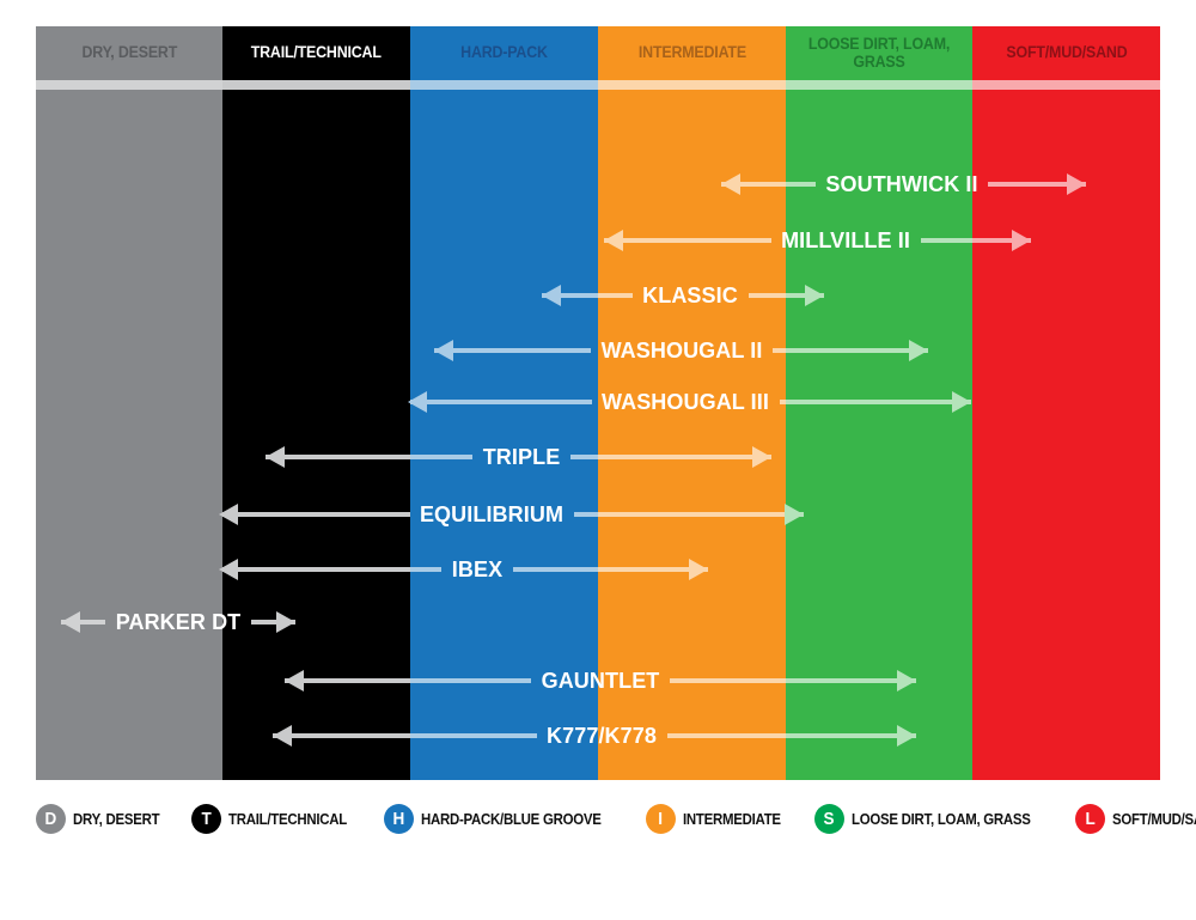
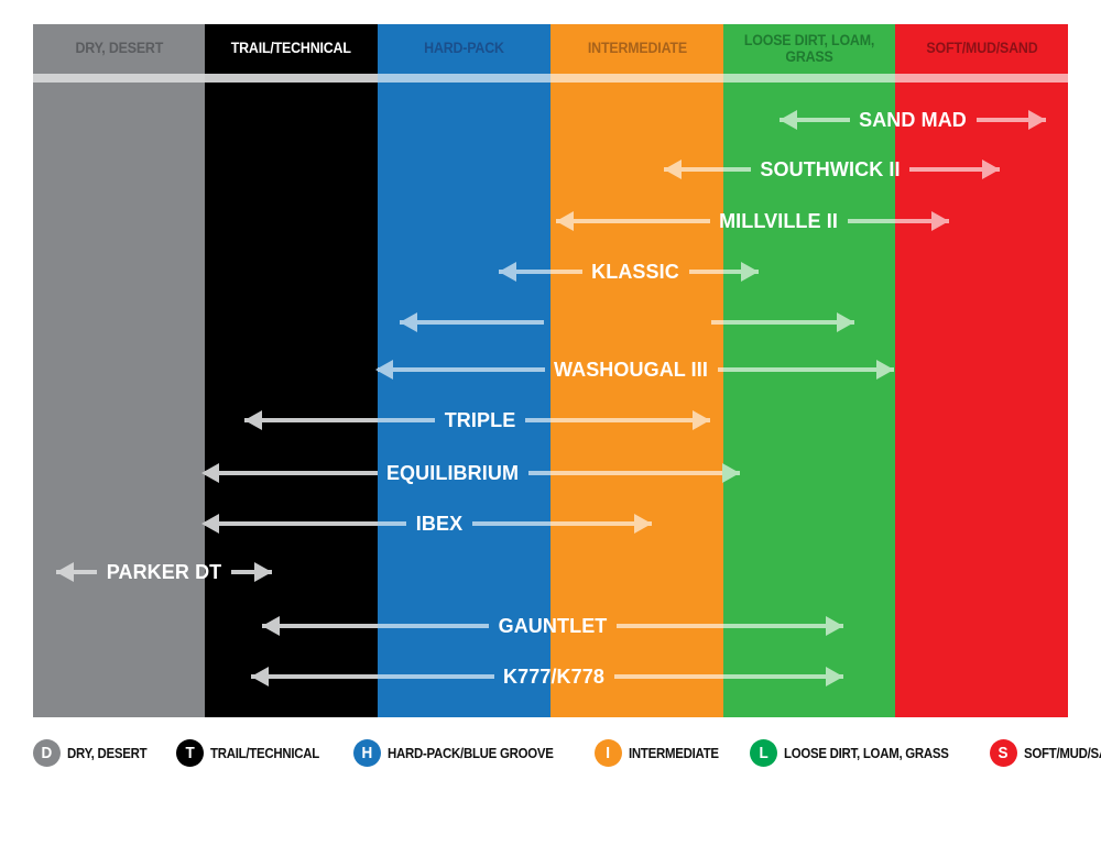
  DRY, DESERT
  TRAIL/TECHNICAL
  HARD-PACK
  INTERMEDIATE
  LOOSE DIRT, LOAM, GRASS
  SOFT/MUD/SAND
+ SAND MAD
  SOUTHWICK II
  MILLVILLE II
  KLASSIC
- WASHOUGAL II
  WASHOUGAL III
  TRIPLE
  EQUILIBRIUM
  IBEX
  PARKER DT
  GAUNTLET
  K777/K778
  D
  DRY, DESERT
  T
  TRAIL/TECHNICAL
  H
  HARD-PACK/BLUE GROOVE
  I
  INTERMEDIATE
- S
+ L
  LOOSE DIRT, LOAM, GRASS
- L
+ S
  SOFT/MUD/S
